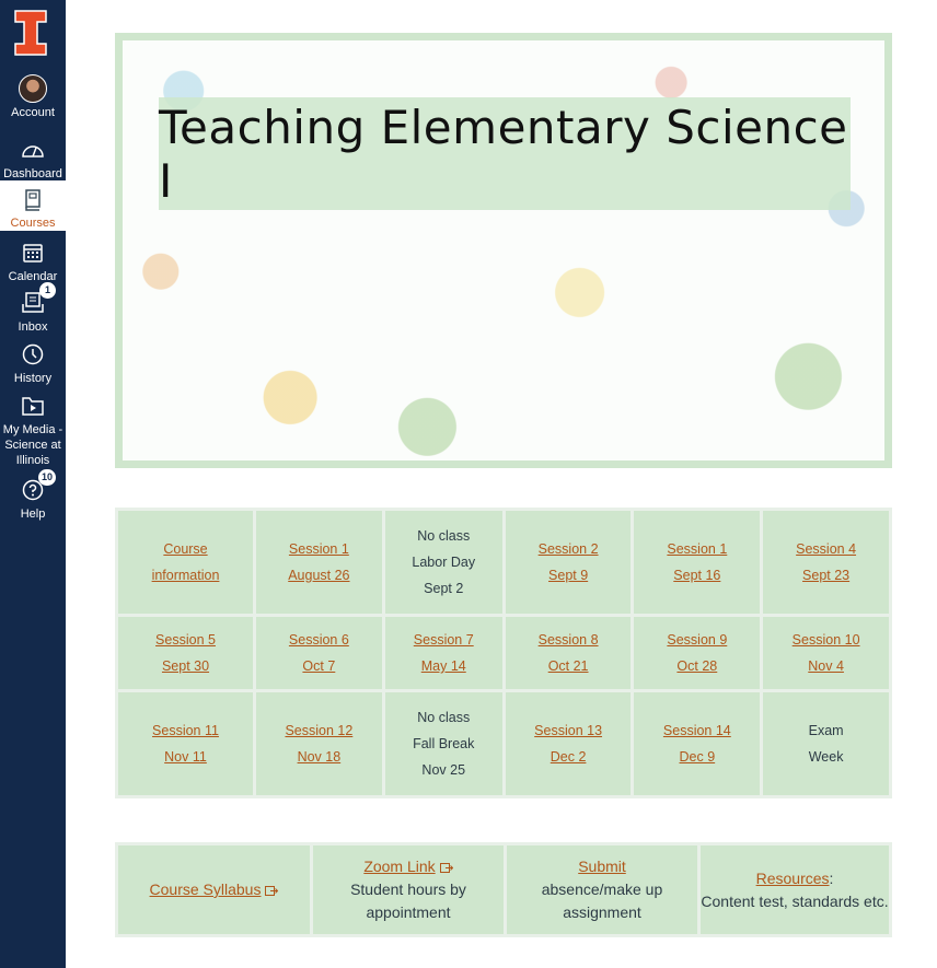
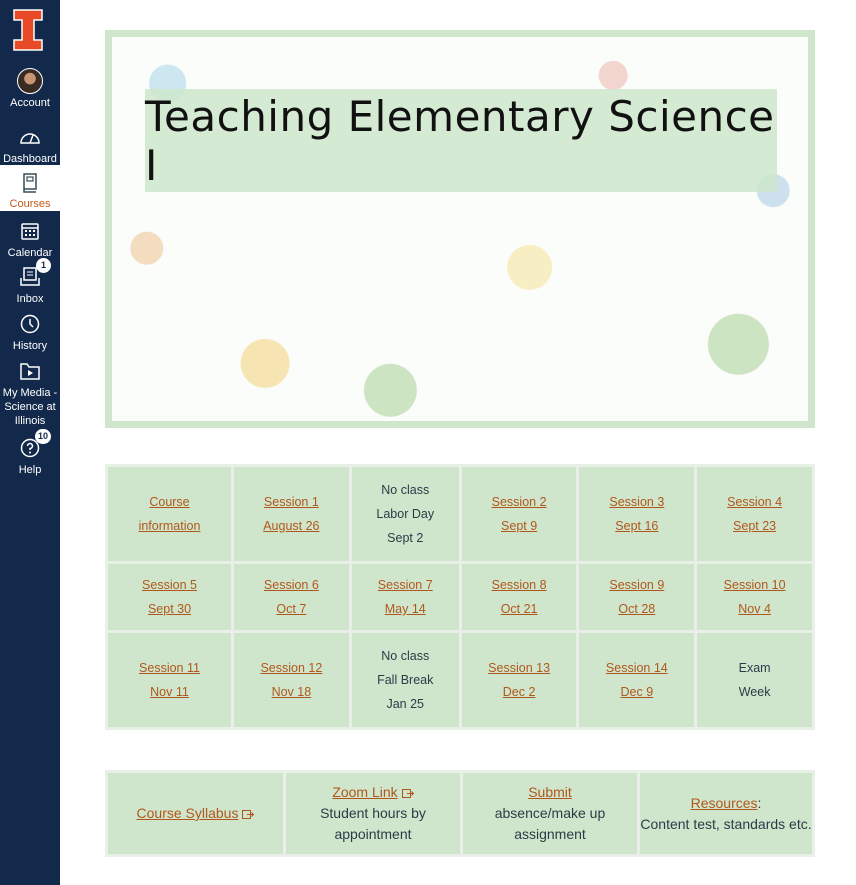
  Account
  Dashboard
  Courses
  Calendar
  1
  Inbox
  History
  My Media - Science at Illinois
  10
  Help
  Teaching Elementary Science I
- Courseinformation	Session 1August 26	No classLabor DaySept 2	Session 2Sept 9	Session 1Sept 16	Session 4Sept 23
+ Courseinformation	Session 1August 26	No classLabor DaySept 2	Session 2Sept 9	Session 3Sept 16	Session 4Sept 23
  Session 5Sept 30	Session 6Oct 7	Session 7May 14	Session 8Oct 21	Session 9Oct 28	Session 10Nov 4
- Session 11Nov 11	Session 12Nov 18	No classFall BreakNov 25	Session 13Dec 2	Session 14Dec 9	ExamWeek
+ Session 11Nov 11	Session 12Nov 18	No classFall BreakJan 25	Session 13Dec 2	Session 14Dec 9	ExamWeek
  Course Syllabus	Zoom Link Student hours by appointment	Submit absence/make up assignment	Resources: Content test, standards etc.
